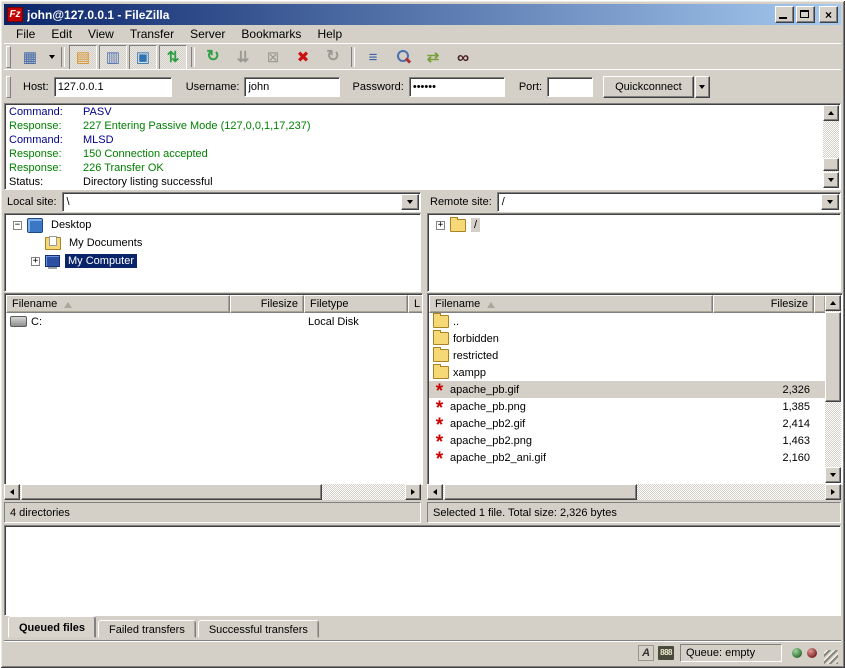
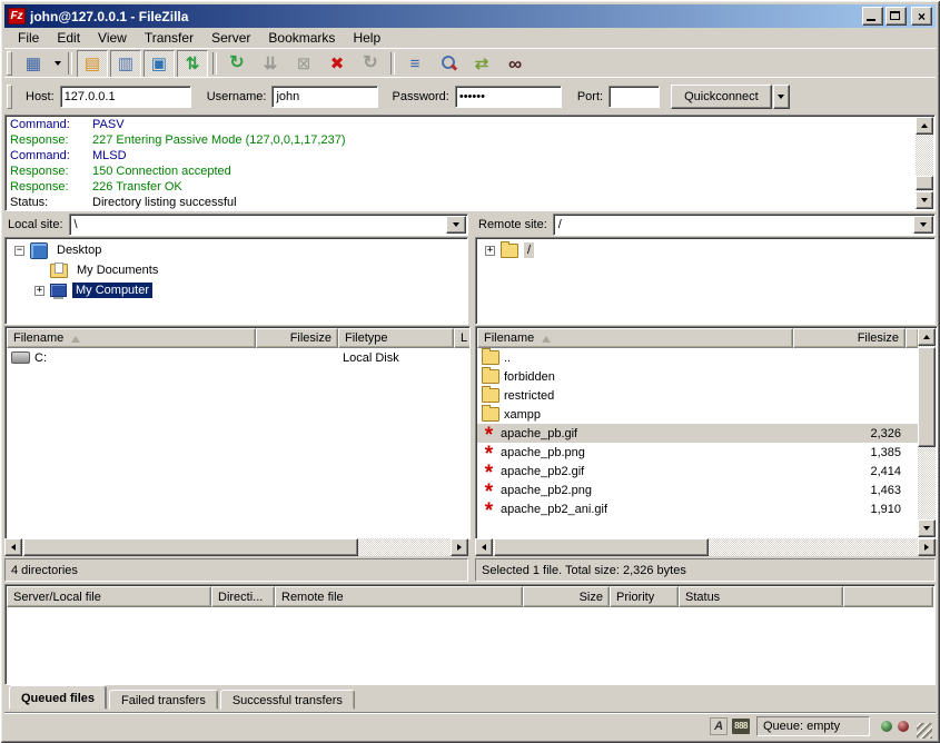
  Fz
  john@127.0.0.1 - FileZilla
  ×
  File
  Edit
  View
  Transfer
  Server
  Bookmarks
  Help
  Host:
  127.0.0.1
  Username:
  john
  Password:
  ••••••
  Port:
  Quickconnect
  Command:
  PASV
  Response:
  227 Entering Passive Mode (127,0,0,1,17,237)
  Command:
  MLSD
  Response:
  150 Connection accepted
  Response:
  226 Transfer OK
  Status:
  Directory listing successful
  Local site:
  \
  Desktop
  My Documents
  My Computer
  Remote site:
  /
  /
  Filename
  Filesize
  Filetype
  L
  C:
  Local Disk
  Filename
  Filesize
  ..
  forbidden
  restricted
  xampp
  apache_pb.gif
  2,326
  apache_pb.png
  1,385
  apache_pb2.gif
  2,414
  apache_pb2.png
  1,463
  apache_pb2_ani.gif
- 2,160
+ 1,910
  4 directories
  Selected 1 file. Total size: 2,326 bytes
+ Server/Local file
+ Directi...
+ Remote file
+ Size
+ Priority
+ Status
  Queued files
  Failed transfers
  Successful transfers
  A
  888
  Queue: empty
